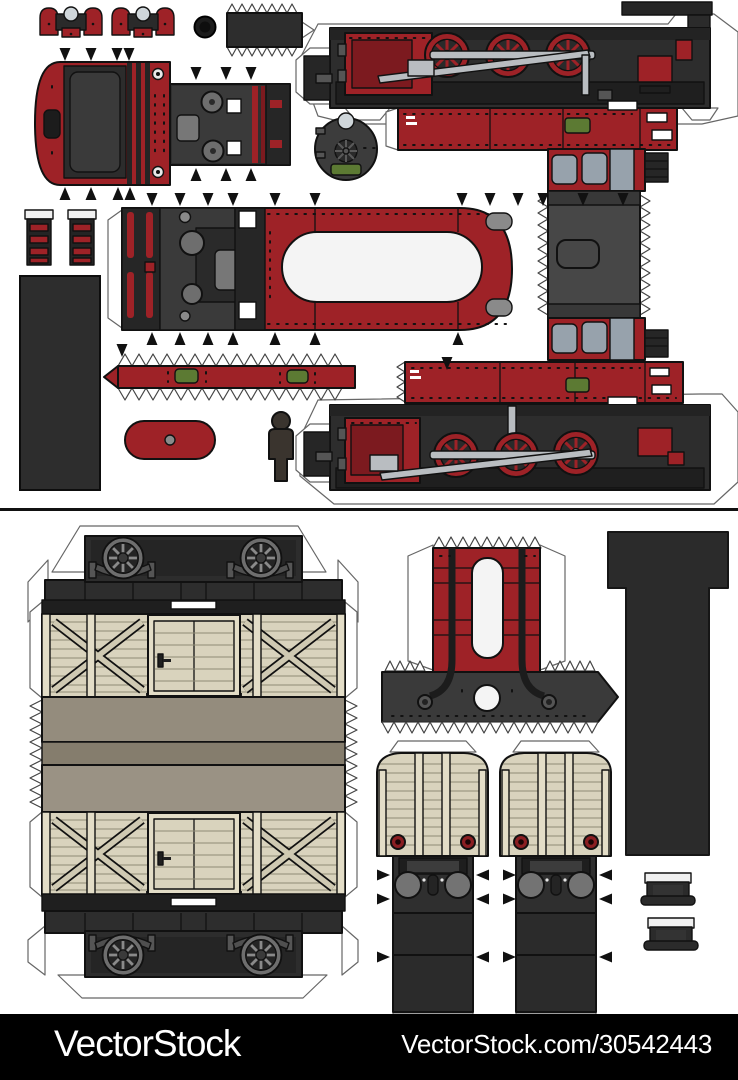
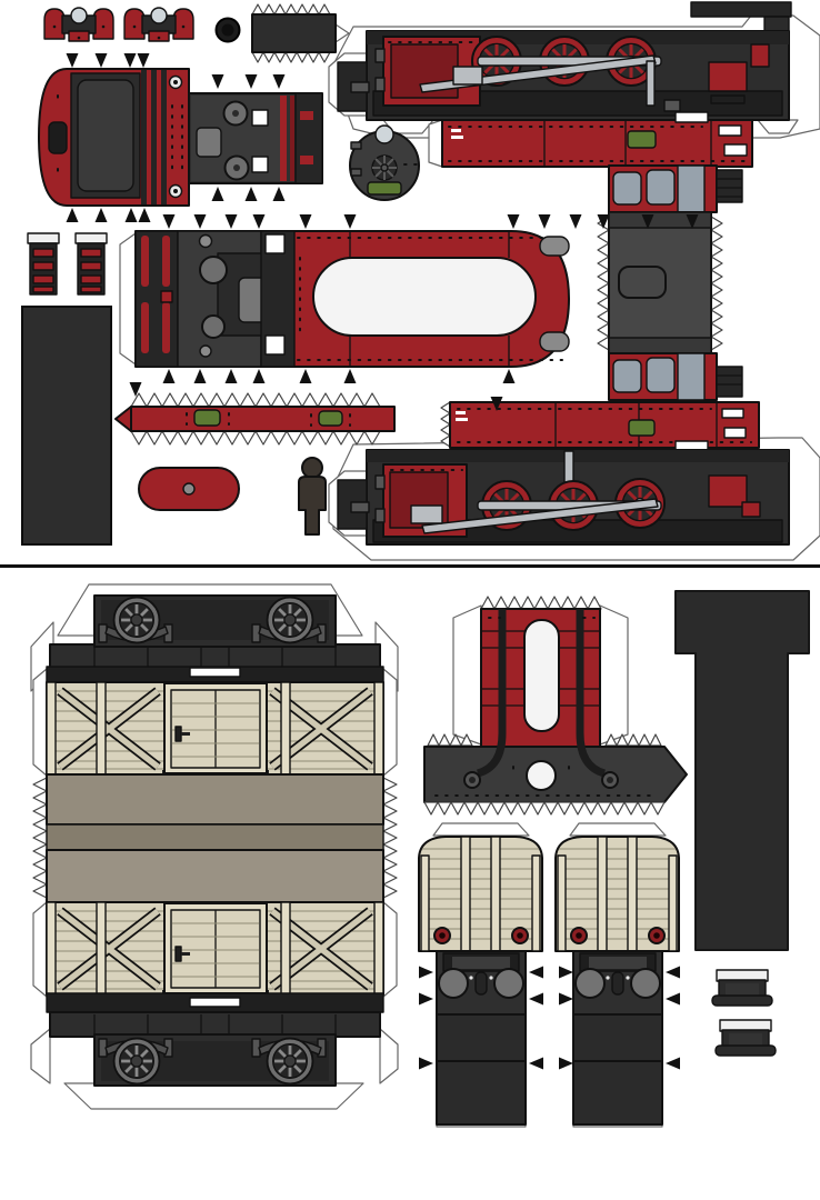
- VectorStock
- VectorStock.com/30542443
